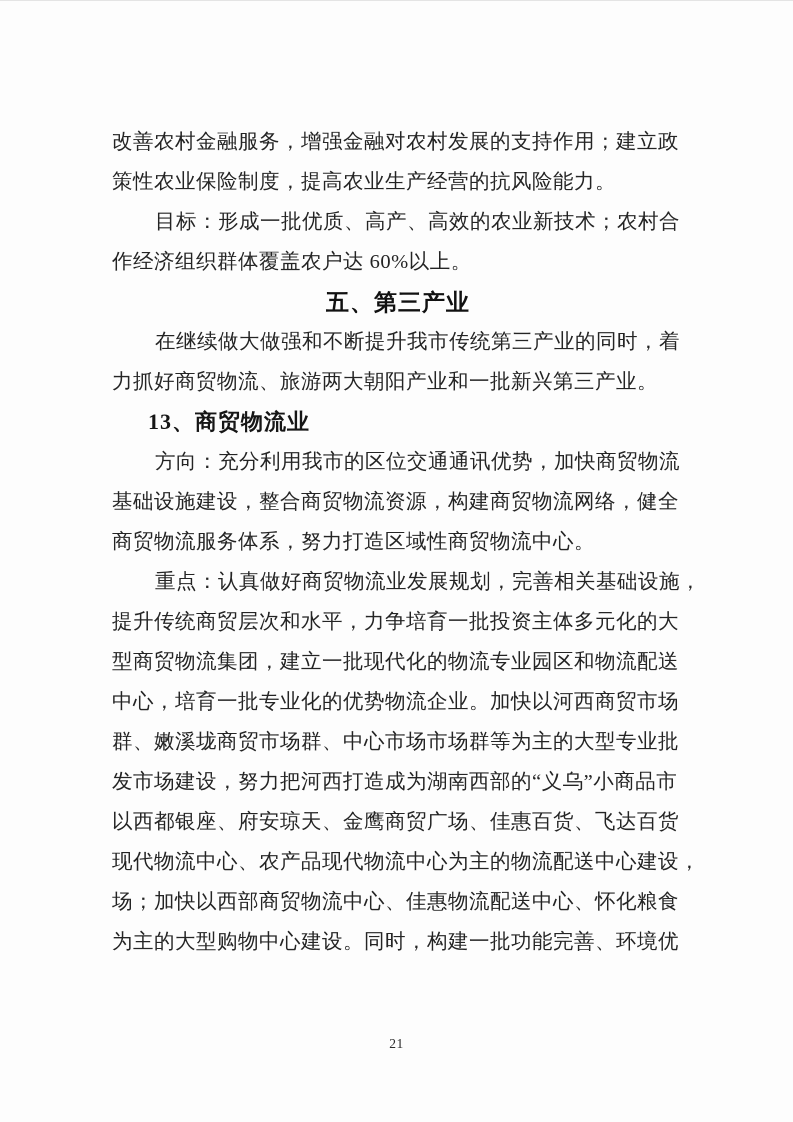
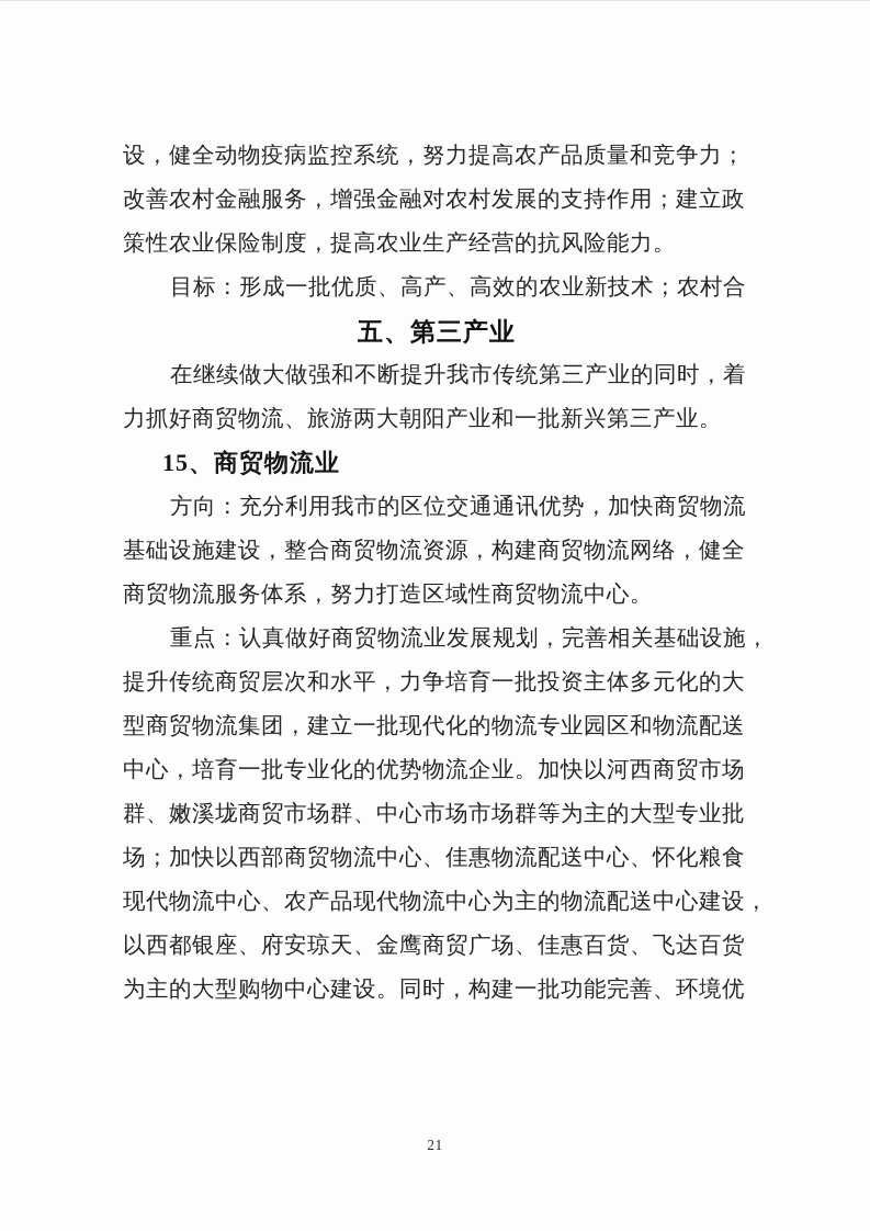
+ 设，健全动物疫病监控系统，努力提高农产品质量和竞争力；
  改善农村金融服务，增强金融对农村发展的支持作用；建立政
  策性农业保险制度，提高农业生产经营的抗风险能力。
  目标：形成一批优质、高产、高效的农业新技术；农村合
- 作经济组织群体覆盖农户达 60%以上。
  五、第三产业
  在继续做大做强和不断提升我市传统第三产业的同时，着
  力抓好商贸物流、旅游两大朝阳产业和一批新兴第三产业。
- 13、商贸物流业
+ 15、商贸物流业
  方向：充分利用我市的区位交通通讯优势，加快商贸物流
  基础设施建设，整合商贸物流资源，构建商贸物流网络，健全
  商贸物流服务体系，努力打造区域性商贸物流中心。
  重点：认真做好商贸物流业发展规划，完善相关基础设施，
  提升传统商贸层次和水平，力争培育一批投资主体多元化的大
  型商贸物流集团，建立一批现代化的物流专业园区和物流配送
  中心，培育一批专业化的优势物流企业。加快以河西商贸市场
  群、嫩溪垅商贸市场群、中心市场市场群等为主的大型专业批
- 发市场建设，努力把河西打造成为湖南西部的“义乌”小商品市
- 以西都银座、府安琼天、金鹰商贸广场、佳惠百货、飞达百货
+ 场；加快以西部商贸物流中心、佳惠物流配送中心、怀化粮食
  现代物流中心、农产品现代物流中心为主的物流配送中心建设，
- 场；加快以西部商贸物流中心、佳惠物流配送中心、怀化粮食
+ 以西都银座、府安琼天、金鹰商贸广场、佳惠百货、飞达百货
  为主的大型购物中心建设。同时，构建一批功能完善、环境优
  21
